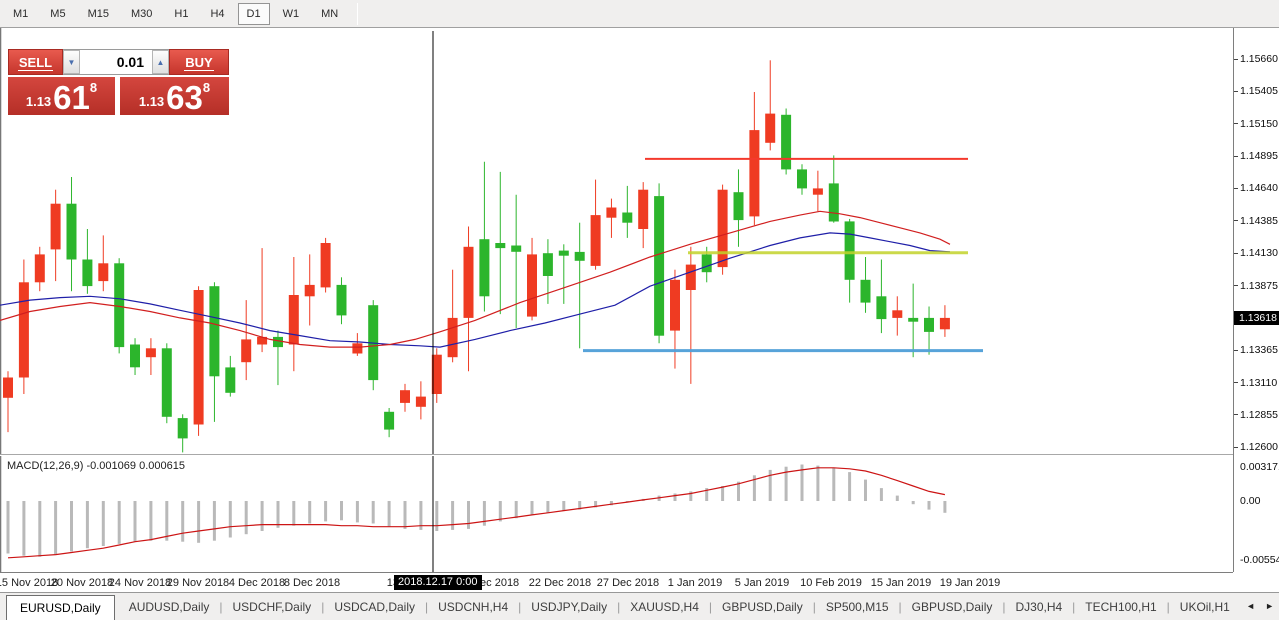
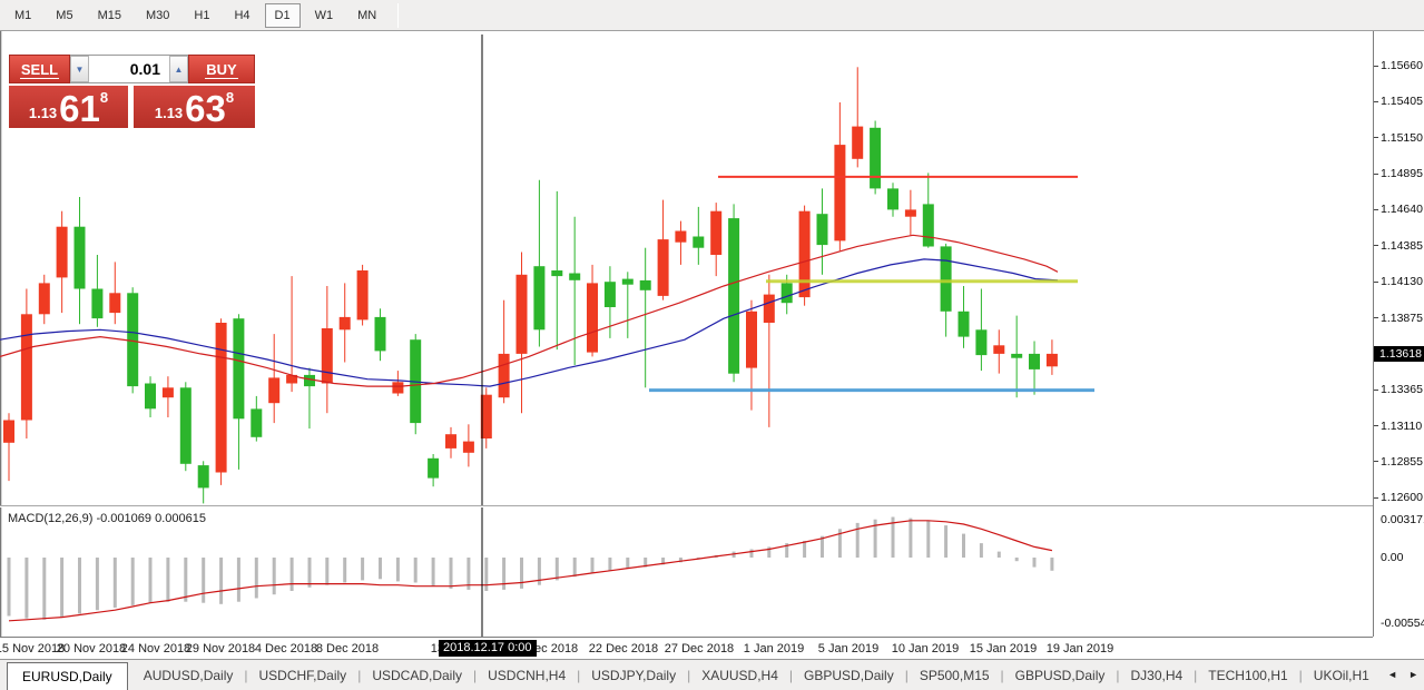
  M1
  M5
  M15
  M30
  H1
  H4
  D1
  W1
  MN
  MACD(12,26,9) -0.001069 0.000615
  SELL
  ▼
  0.01
  ▲
  BUY
  1.13
  61
  8
  1.13
  63
  8
  1.15660
  1.15405
  1.15150
  1.14895
  1.14640
  1.14385
  1.14130
  1.13875
  1.13365
  1.13110
  1.12855
  1.12600
  1.13618
  0.00317
  0.00
  -0.0055
  5 Nov 2018
  20 Nov 2018
  24 Nov 2018
  29 Nov 2018
  4 Dec 2018
  8 Dec 2018
  22 Dec 2018
  27 Dec 2018
  1 Jan 2019
  5 Jan 2019
- 10 Feb 2019
+ 10 Jan 2019
  15 Jan 2019
  19 Jan 2019
  2018.12.17 0:00
  EURUSD,Daily
  AUDUSD,Daily
  |
  USDCHF,Daily
  |
  USDCAD,Daily
  |
  USDCNH,H4
  |
  USDJPY,Daily
  |
  XAUUSD,H4
  |
  GBPUSD,Daily
  |
  SP500,M15
  |
  GBPUSD,Daily
  |
  DJ30,H4
  |
  TECH100,H1
  |
  UKOil,H1
  ◄
  ►
